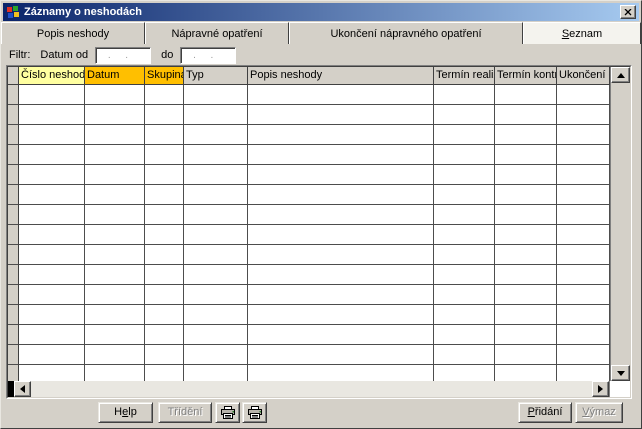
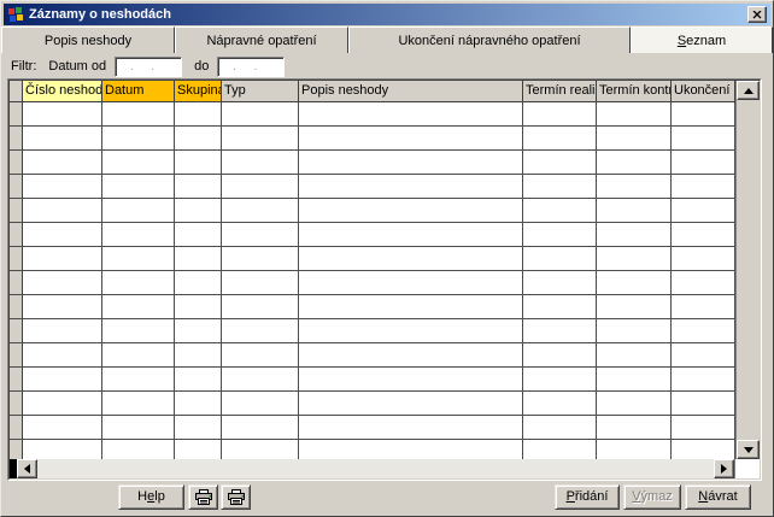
  Záznamy o neshodách
  Popis neshody
  Nápravné opatření
  Ukončení nápravného opatření
  S
  eznam
  Filtr:
  Datum od
  . .
  do
  . .
  Číslo neshod
  Datum
  Skupin
  Typ
  Popis neshody
  Termín reali
  Termín kont
  H
  e
  lp
- Třídění
  P
  řidání
  V
  ýmaz
+ N
+ ávrat
